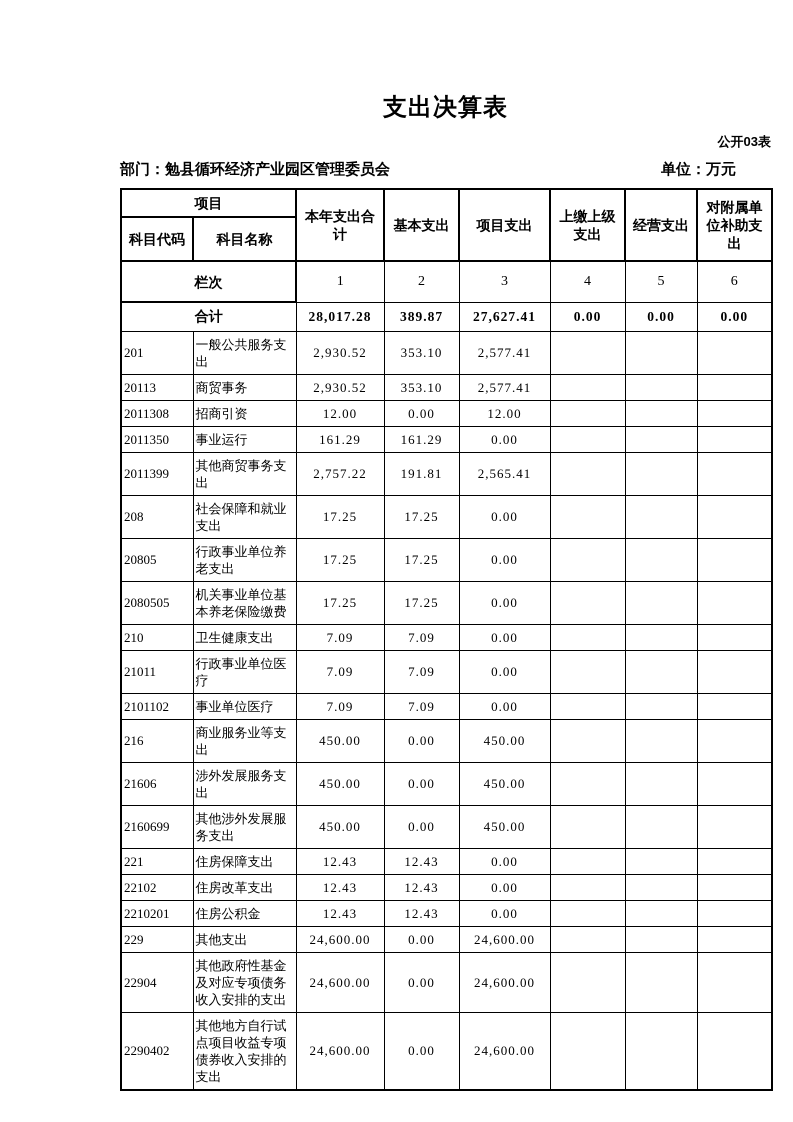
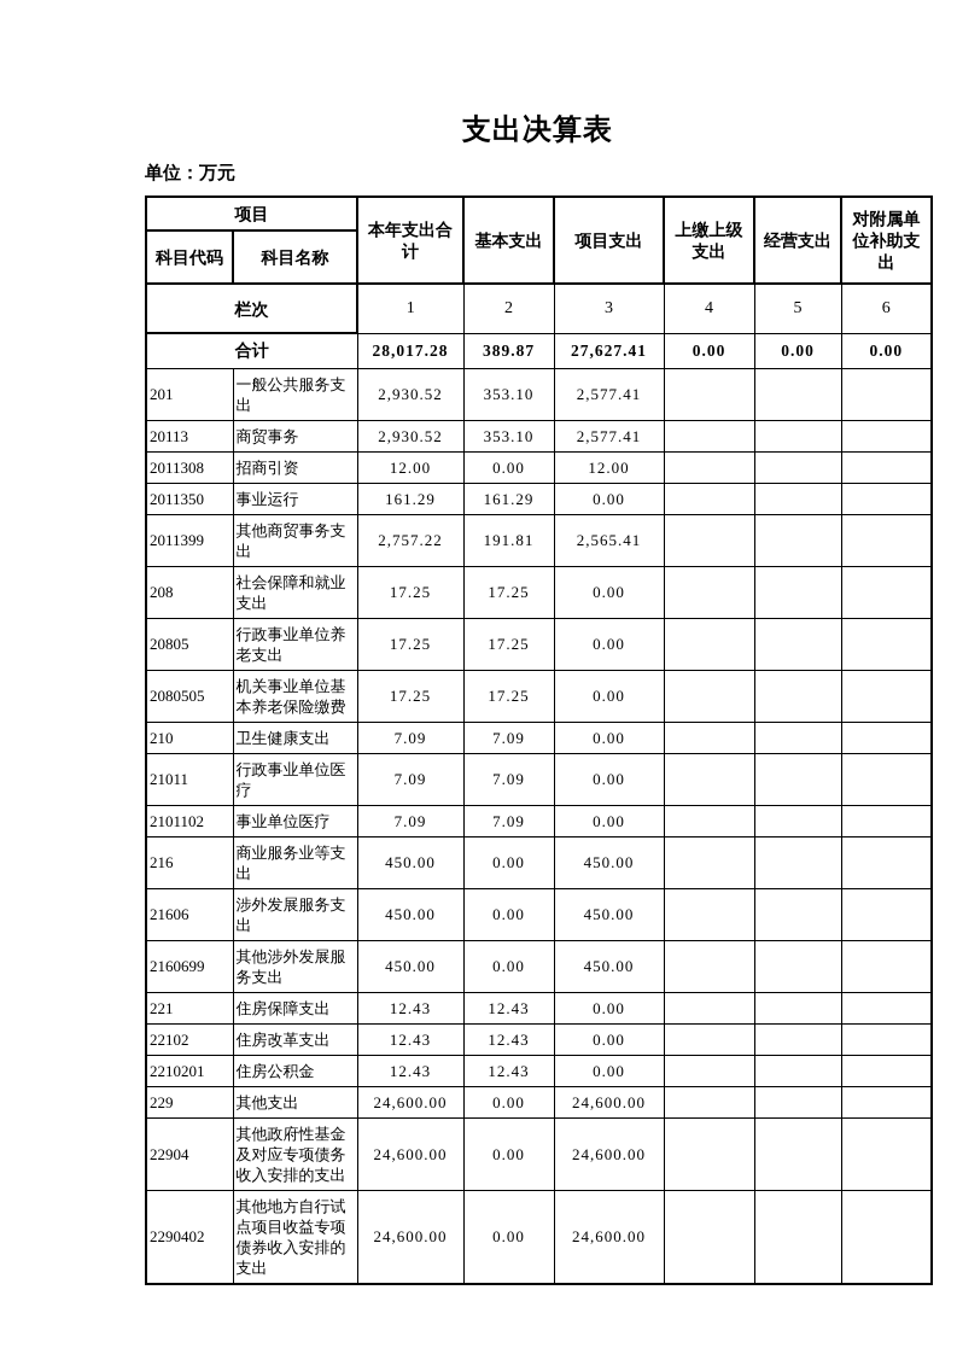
  支出决算表
- 公开03表
- 部门：勉县循环经济产业园区管理委员会
  单位：万元
  项目	本年支出合计	基本支出	项目支出	上缴上级支出	经营支出	对附属单位补助支出
  科目代码	科目名称
  栏次	1	2	3	4	5	6
  合计	28,017.28	389.87	27,627.41	0.00	0.00	0.00
  201	一般公共服务支出	2,930.52	353.10	2,577.41
  20113	商贸事务	2,930.52	353.10	2,577.41
  2011308	招商引资	12.00	0.00	12.00
  2011350	事业运行	161.29	161.29	0.00
  2011399	其他商贸事务支出	2,757.22	191.81	2,565.41
  208	社会保障和就业支出	17.25	17.25	0.00
  20805	行政事业单位养老支出	17.25	17.25	0.00
  2080505	机关事业单位基本养老保险缴费	17.25	17.25	0.00
  210	卫生健康支出	7.09	7.09	0.00
  21011	行政事业单位医疗	7.09	7.09	0.00
  2101102	事业单位医疗	7.09	7.09	0.00
  216	商业服务业等支出	450.00	0.00	450.00
  21606	涉外发展服务支出	450.00	0.00	450.00
  2160699	其他涉外发展服务支出	450.00	0.00	450.00
  221	住房保障支出	12.43	12.43	0.00
  22102	住房改革支出	12.43	12.43	0.00
  2210201	住房公积金	12.43	12.43	0.00
  229	其他支出	24,600.00	0.00	24,600.00
  22904	其他政府性基金及对应专项债务收入安排的支出	24,600.00	0.00	24,600.00
  2290402	其他地方自行试点项目收益专项债券收入安排的支出	24,600.00	0.00	24,600.00
